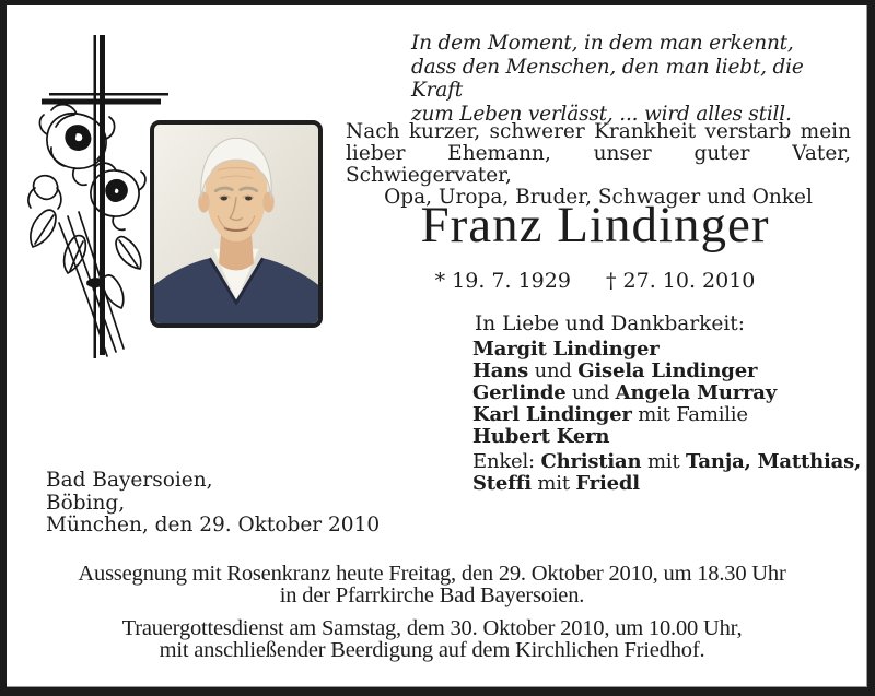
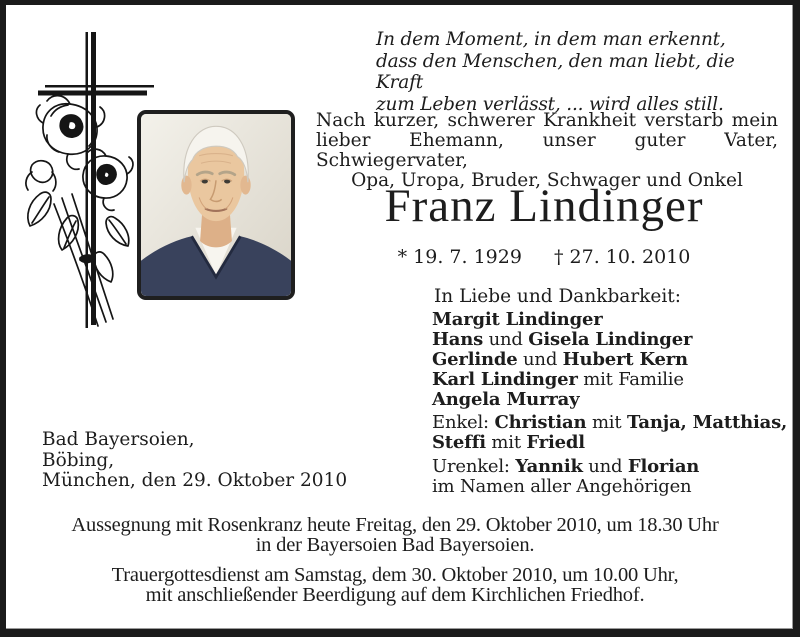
  In dem Moment, in dem man erkennt,
  dass den Menschen, den man liebt, die Kraft
  zum Leben verlässt, ... wird alles still.
  Nach kurzer, schwerer Krankheit verstarb mein
  lieber Ehemann, unser guter Vater, Schwiegervater,
  Opa, Uropa, Bruder, Schwager und Onkel
  Franz Lindinger
  * 19. 7. 1929 † 27. 10. 2010
  In Liebe und Dankbarkeit:
  Margit Lindinger
  Hans und Gisela Lindinger
- Gerlinde und Angela Murray
+ Gerlinde und Hubert Kern
  Karl Lindinger mit Familie
- Hubert Kern
+ Angela Murray
  Enkel: Christian mit Tanja, Matthias,
  Steffi mit Friedl
+ Urenkel: Yannik und Florian
+ im Namen aller Angehörigen
  Bad Bayersoien,
  Böbing,
  München, den 29. Oktober 2010
  Aussegnung mit Rosenkranz heute Freitag, den 29. Oktober 2010, um 18.30 Uhr
- in der Pfarrkirche Bad Bayersoien.
+ in der Bayersoien Bad Bayersoien.
  Trauergottesdienst am Samstag, dem 30. Oktober 2010, um 10.00 Uhr,
  mit anschließender Beerdigung auf dem Kirchlichen Friedhof.
